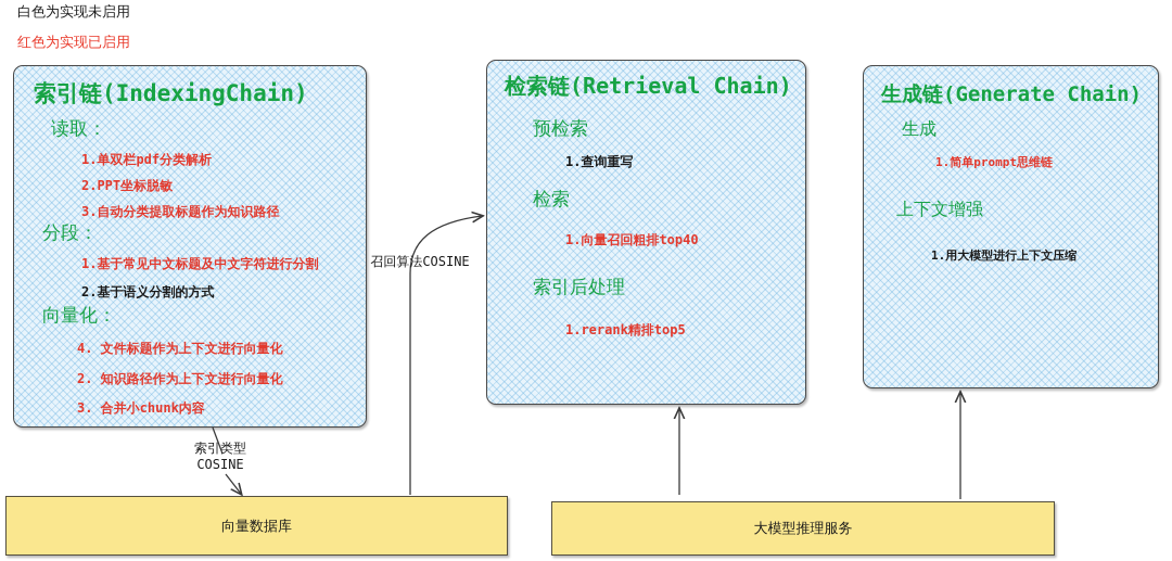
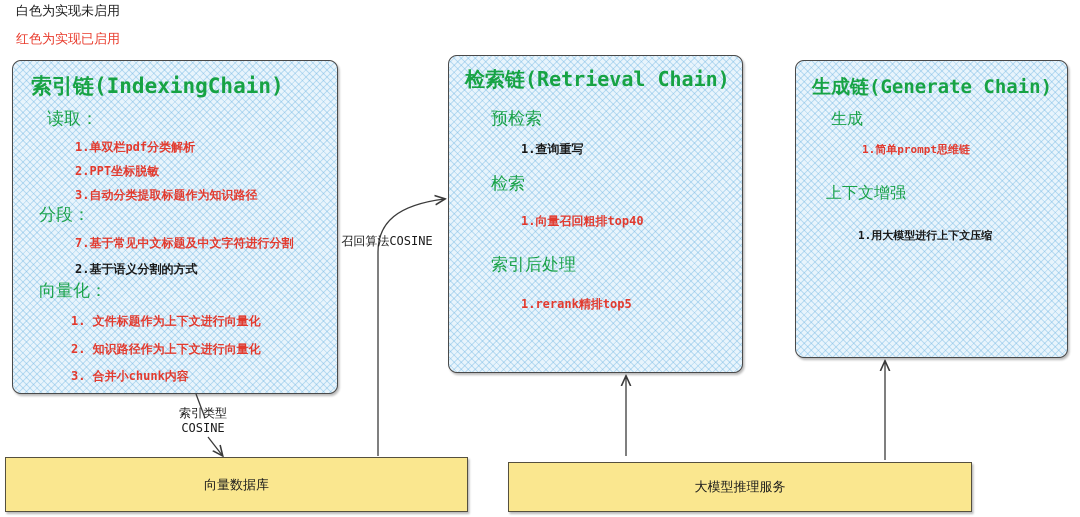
  白色为实现未启用
  红色为实现已启用
  索引链(IndexingChain)
  读取：
  1.单双栏pdf分类解析
  2.PPT坐标脱敏
  3.自动分类提取标题作为知识路径
  分段：
- 1.基于常见中文标题及中文字符进行分割
+ 7.基于常见中文标题及中文字符进行分割
  2.基于语义分割的方式
  向量化：
- 4. 文件标题作为上下文进行向量化
+ 1. 文件标题作为上下文进行向量化
  2. 知识路径作为上下文进行向量化
  3. 合并小chunk内容
  检索链(Retrieval Chain)
  预检索
  1.查询重写
  检索
  1.向量召回粗排top40
  索引后处理
  1.rerank精排top5
  生成链(Generate Chain)
  生成
  1.简单prompt思维链
  上下文增强
  1.用大模型进行上下文压缩
  向量数据库
  大模型推理服务
  索引类型
  COSINE
  召回算法COSINE
